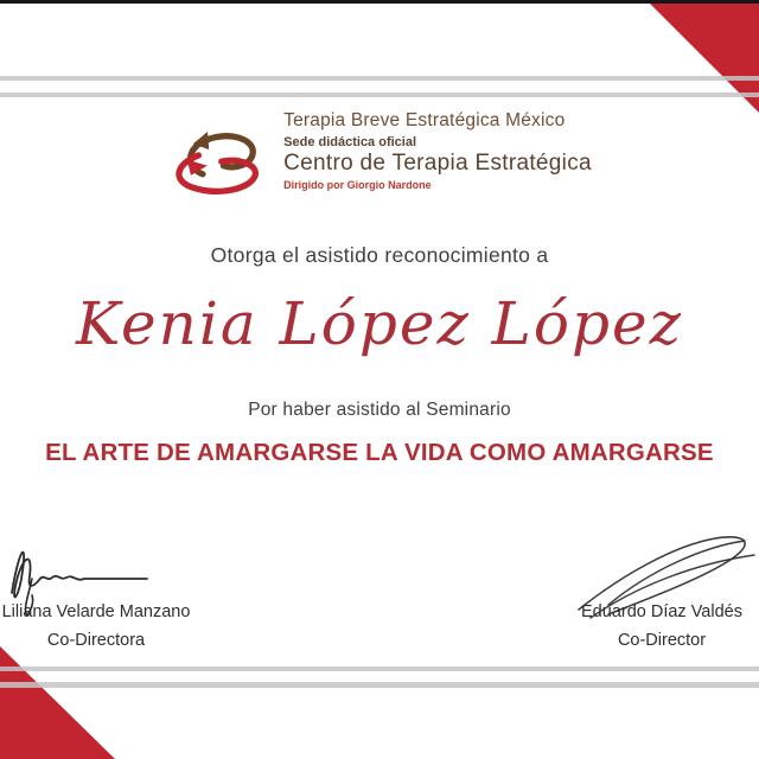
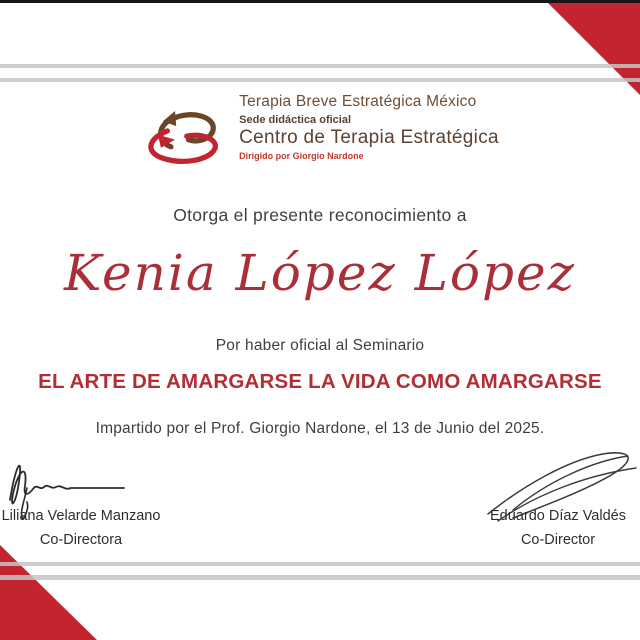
  Terapia Breve Estratégica México
  Sede didáctica oficial
  Centro de Terapia Estratégica
  Dirigido por Giorgio Nardone
- Otorga el asistido reconocimiento a
+ Otorga el presente reconocimiento a
  Kenia López López
- Por haber asistido al Seminario
+ Por haber oficial al Seminario
  EL ARTE DE AMARGARSE LA VIDA COMO AMARGARSE
+ Impartido por el Prof. Giorgio Nardone, el 13 de Junio del 2025.
  Liliana Velarde Manzano
  Co-Directora
  Eduardo Díaz Valdés
  Co-Director
